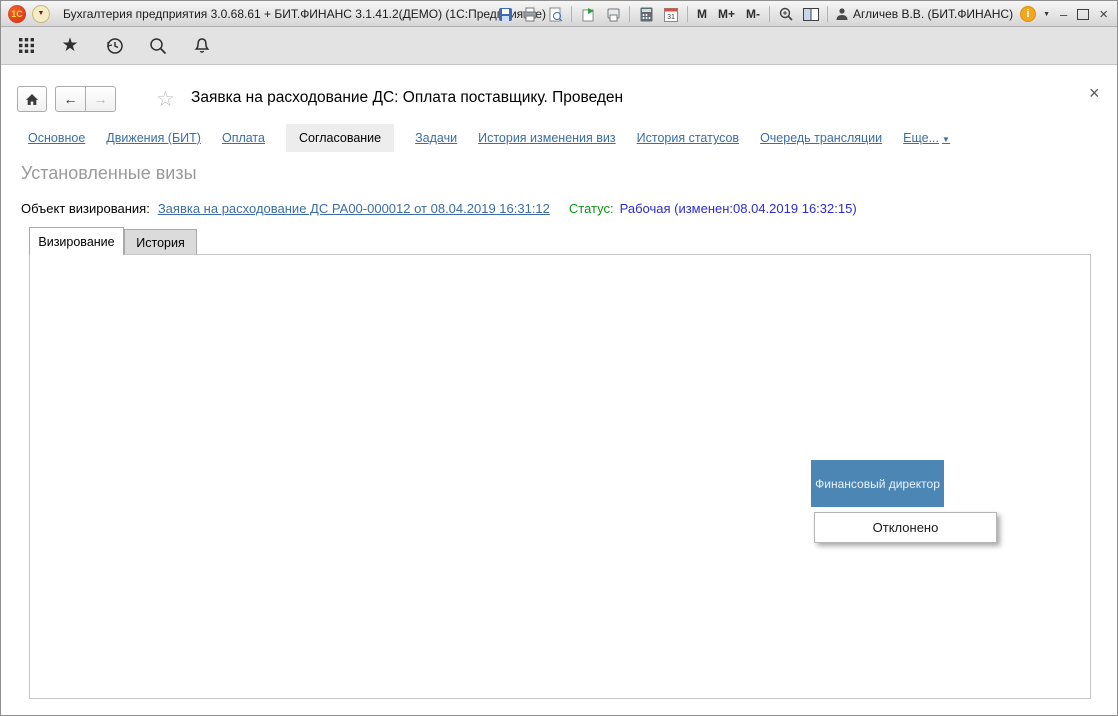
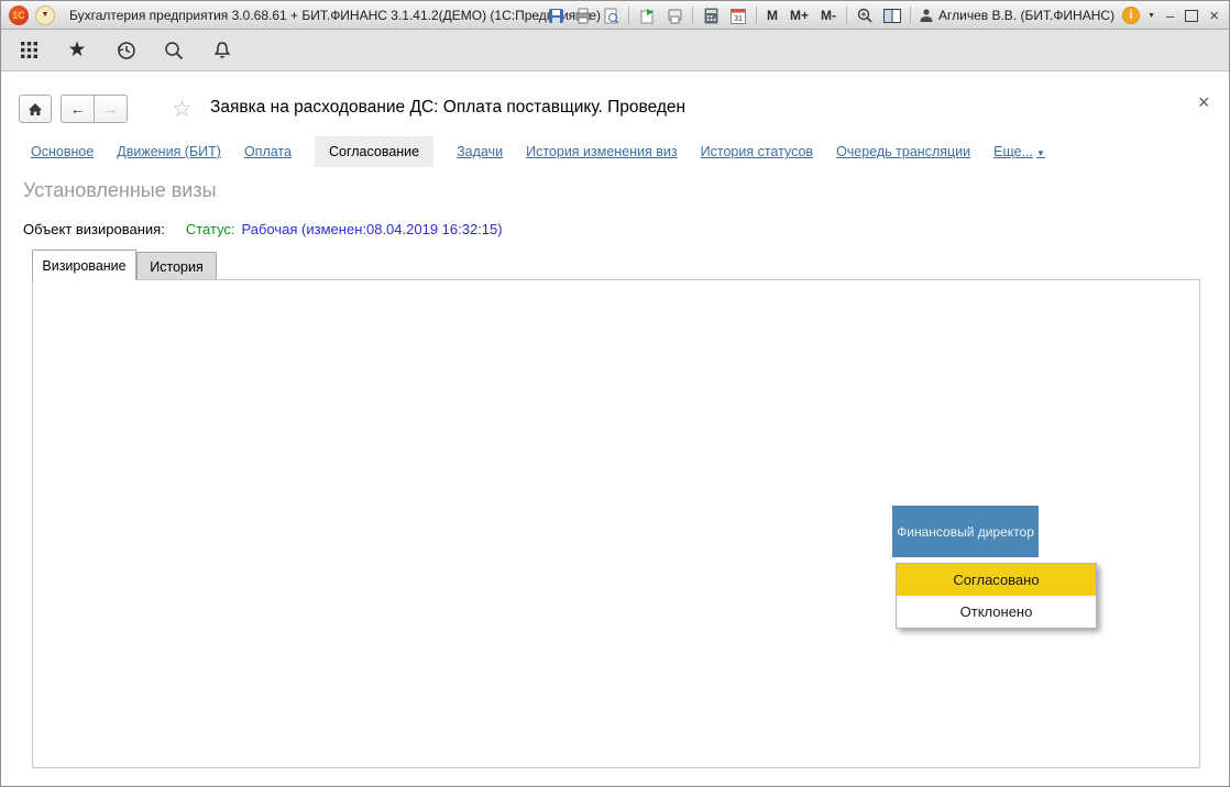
  1С
  Бухгалтерия предприятия 3.0.68.61 + БИТ.ФИНАНС 3.1.41.2(ДЕМО) (1С:Предияе)
  M
  M+
  M-
  Агличев В.В. (БИТ.ФИНАНС)
  i
  –
  ×
  ★
  ←
  →
  ☆
  Заявка на расходование ДС: Оплата поставщику. Проведен
  ×
  Основное
  Движения (БИТ)
  Оплата
  Согласование
  Задачи
  История изменения виз
  История статусов
  Очередь трансляции
  Еще... ▼
  Установленные визы
  Объект визирования:
- Заявка на расходование ДС РА00-000012 от 08.04.2019 16:31:12
  Статус:
  Рабочая (изменен:08.04.2019 16:32:15)
  Визирование
  История
  Финансовый директор
+ Согласовано
  Отклонено
